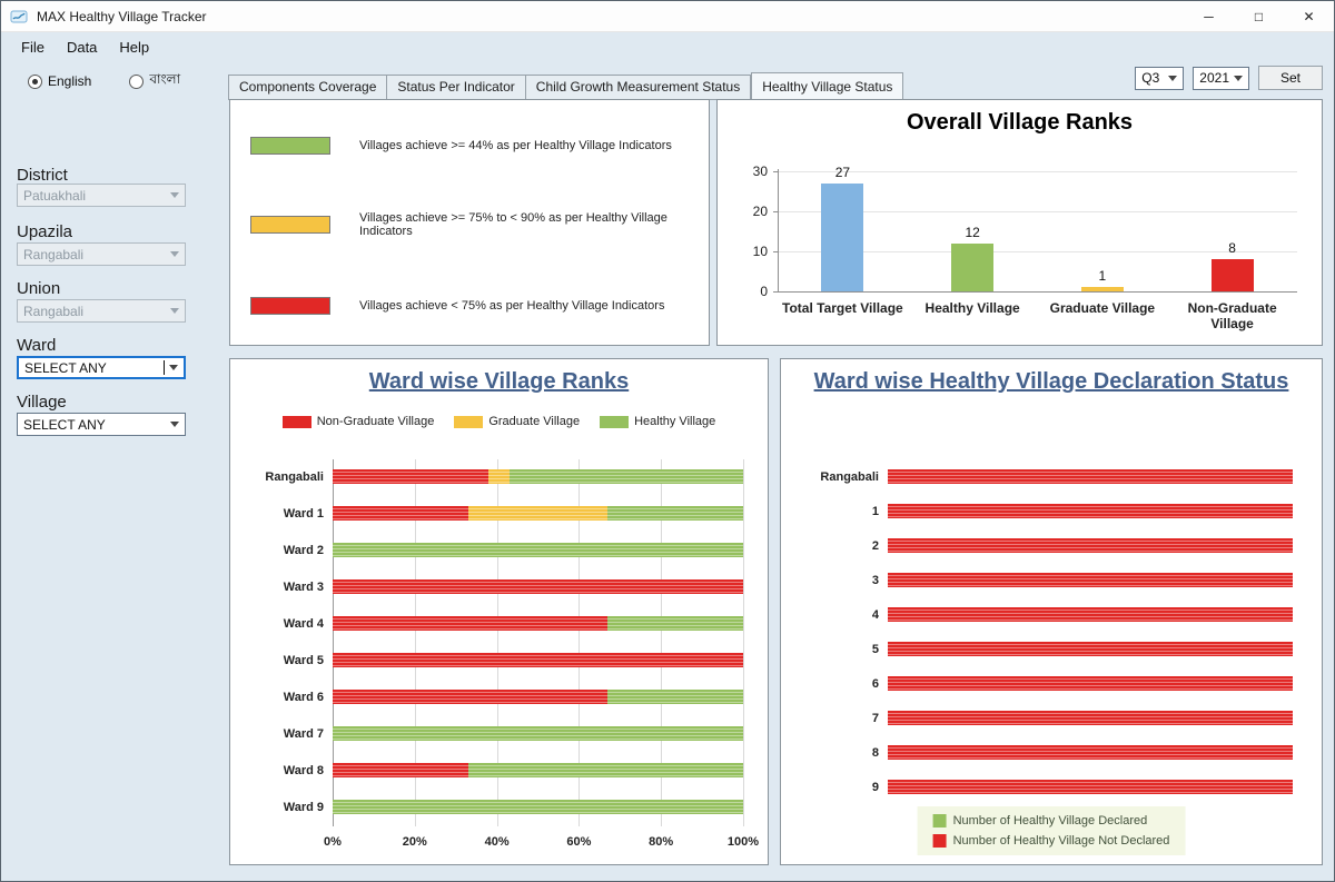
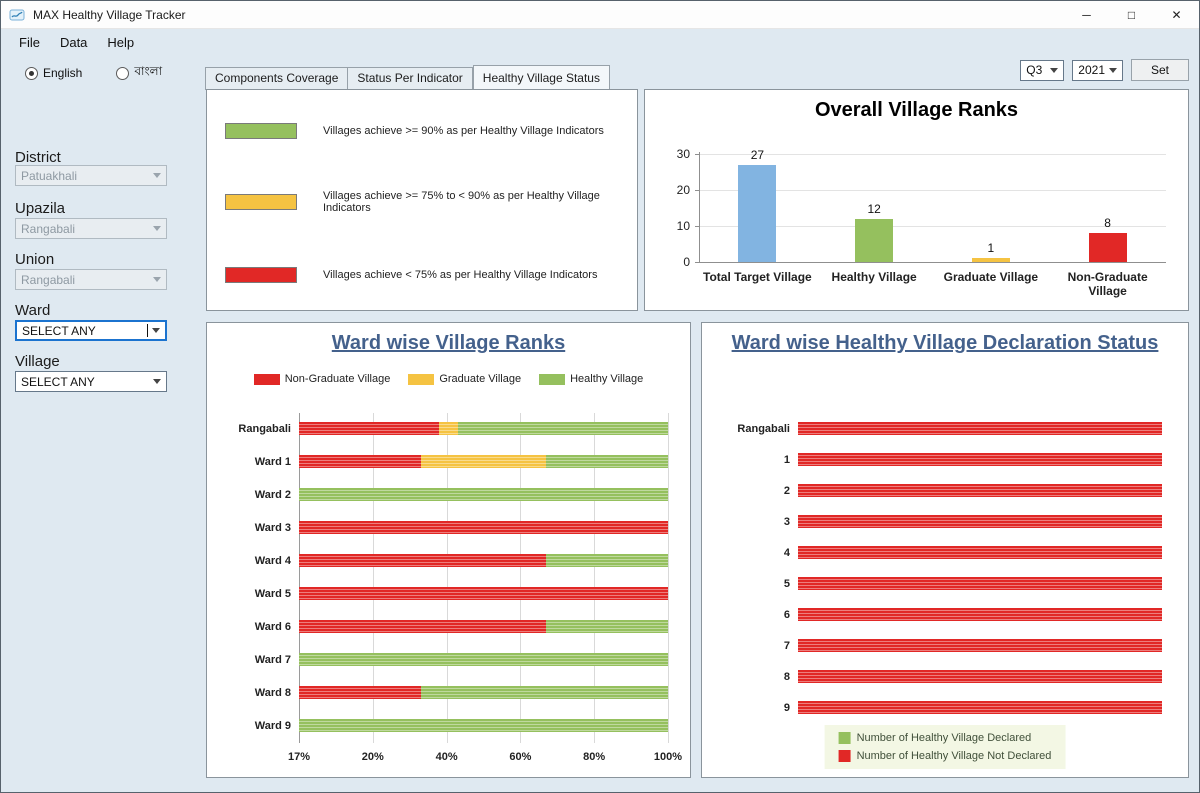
  MAX Healthy Village Tracker
  ─
  □
  ✕
  File
  Data
  Help
  English
  বাংলা
  District
  Patuakhali
  Upazila
  Rangabali
  Union
  Rangabali
  Ward
  SELECT ANY
  Village
  SELECT ANY
  Components Coverage
  Status Per Indicator
- Child Growth Measurement Status
  Healthy Village Status
  Q3
  2021
  Set
- Villages achieve >= 44% as per Healthy Village Indicators
+ Villages achieve >= 90% as per Healthy Village Indicators
  Villages achieve >= 75% to < 90% as per Healthy Village Indicators
  Villages achieve < 75% as per Healthy Village Indicators
  Overall Village Ranks
  0
  10
  20
  30
  27
  Total Target Village
  12
  Healthy Village
  1
  Graduate Village
  8
  Non-Graduate Village
  Ward wise Village Ranks
  Non-Graduate Village
  Graduate Village
  Healthy Village
- 0%
+ 17%
  20%
  40%
  60%
  80%
  100%
  Rangabali
  Ward 1
  Ward 2
  Ward 3
  Ward 4
  Ward 5
  Ward 6
  Ward 7
  Ward 8
  Ward 9
  Ward wise Healthy Village Declaration Status
  Rangabali
  1
  2
  3
  4
  5
  6
  7
  8
  9
  Number of Healthy Village Declared
  Number of Healthy Village Not Declared
